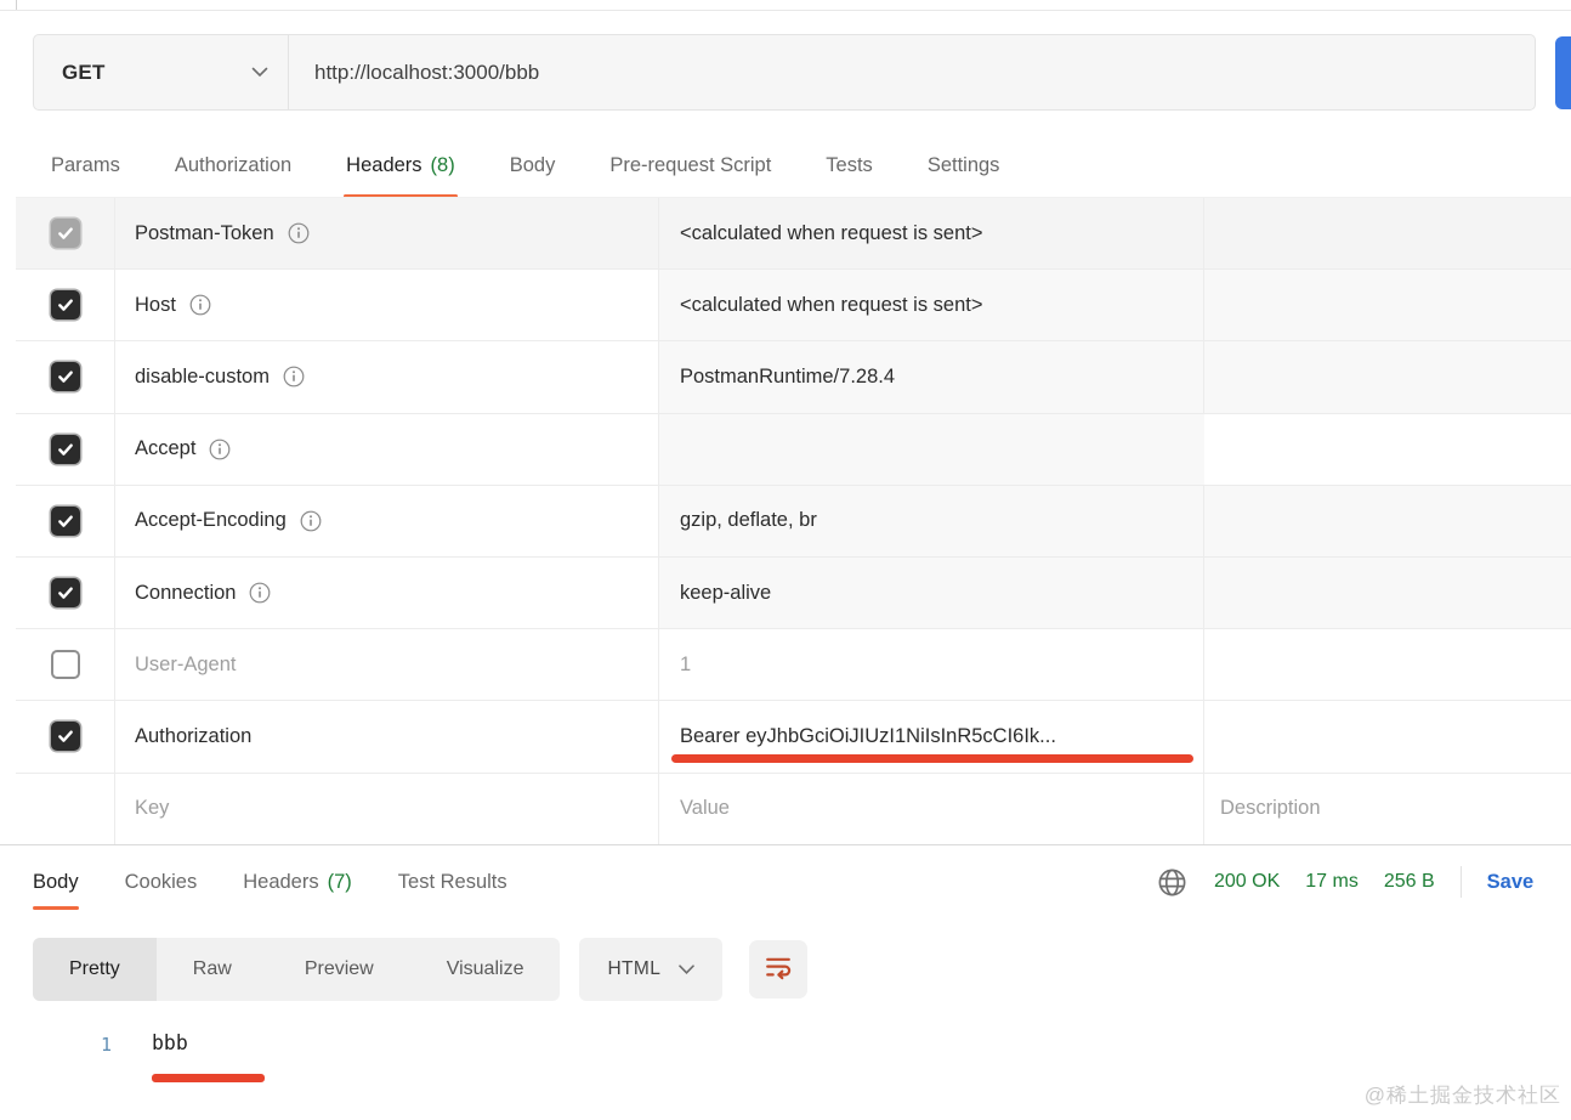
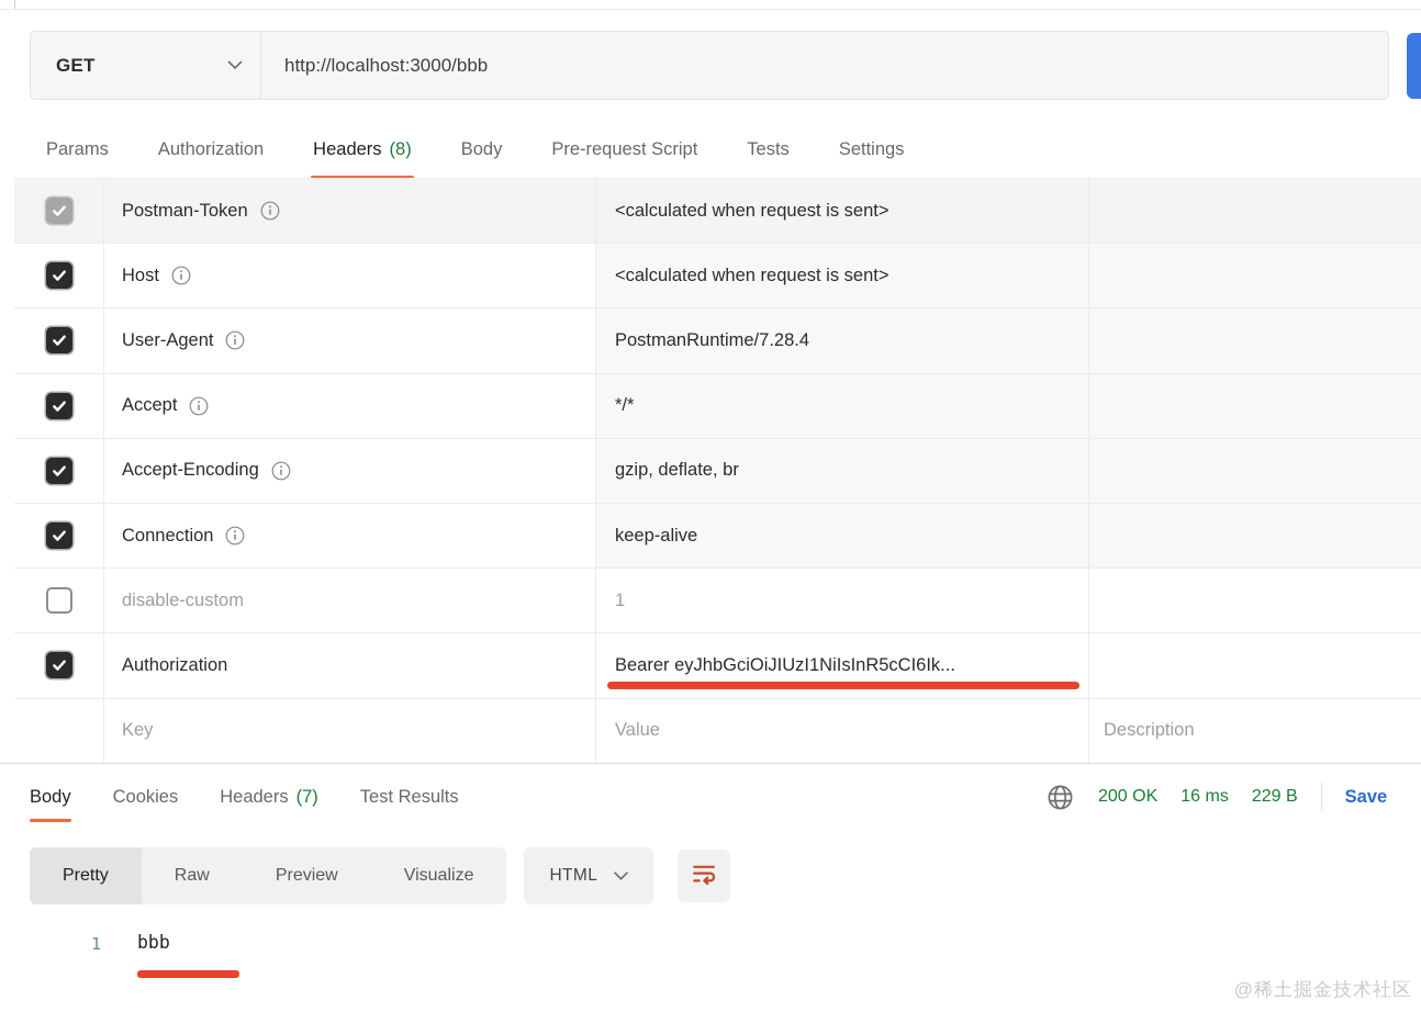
  GET
  http://localhost:3000/bbb
  Params
  Authorization
  Headers
  (8)
  Body
  Pre-request Script
  Tests
  Settings
  Postman-Token
  <calculated when request is sent>
  Host
  <calculated when request is sent>
- disable-custom
+ User-Agent
  PostmanRuntime/7.28.4
  Accept
+ */*
  Accept-Encoding
  gzip, deflate, br
  Connection
  keep-alive
- User-Agent
+ disable-custom
  1
  Authorization
  Bearer eyJhbGciOiJIUzI1NiIsInR5cCI6Ik...
  Key
  Value
  Description
  Body
  Cookies
  Headers
  (7)
  Test Results
  200 OK
- 17 ms
+ 16 ms
- 256 B
+ 229 B
  Save
  Pretty
  Raw
  Preview
  Visualize
  HTML
  1
  bbb
  @稀土掘金技术社区
